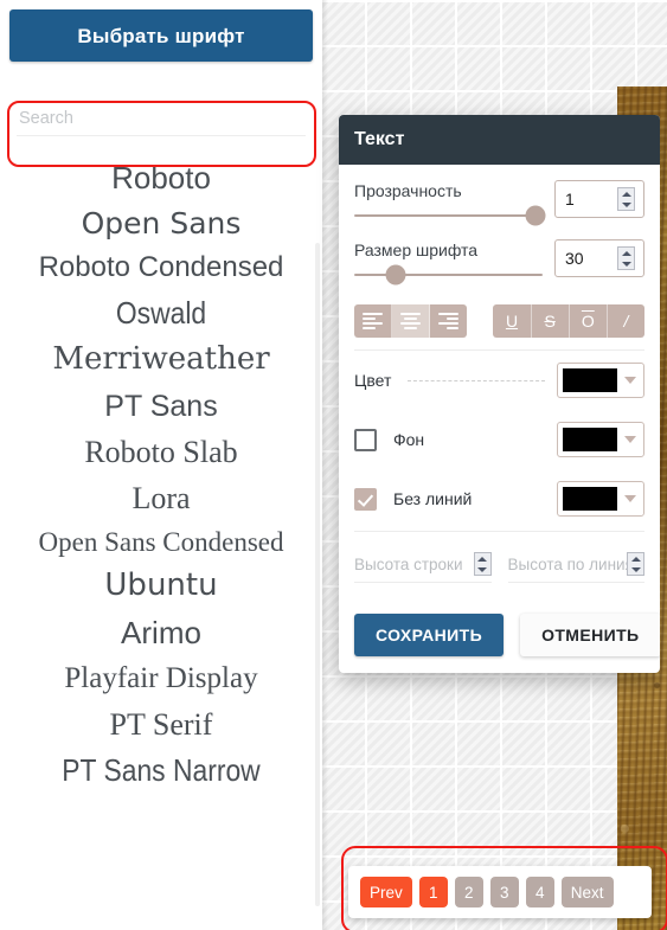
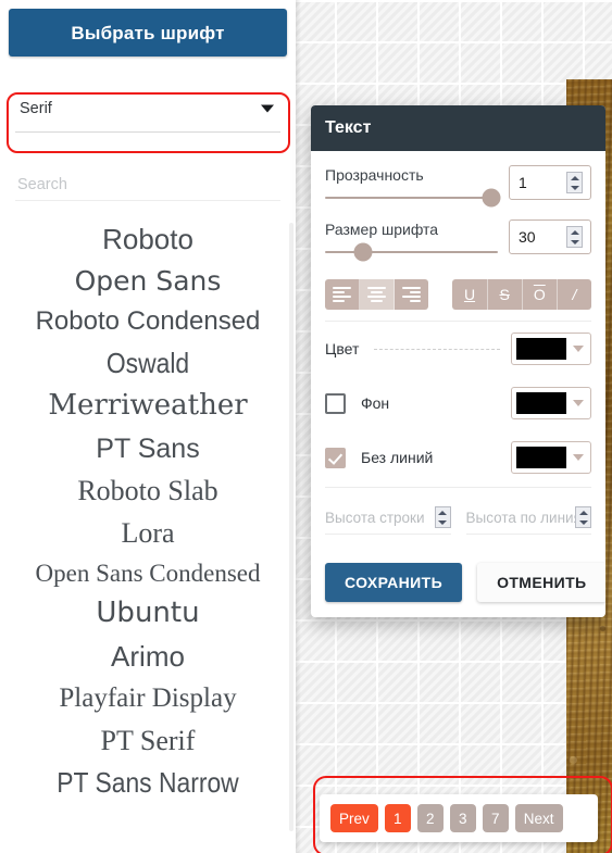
  Выбрать шрифт
+ Serif
  Search
  Roboto
  Open Sans
  Roboto Condensed
  Oswald
  Merriweather
  PT Sans
  Roboto Slab
  Lora
  Open Sans Condensed
  Ubuntu
  Arimo
  Playfair Display
  PT Serif
  PT Sans Narrow
  Текст
  Прозрачность
  1
  Размер шрифта
  30
  U
  S
  O
  /
  Цвет
  Фон
  Без линий
  Высота строки
  Высота по лини
  СОХРАНИТЬ
  ОТМЕНИТЬ
  Prev
  1
  2
  3
- 4
+ 7
  Next
